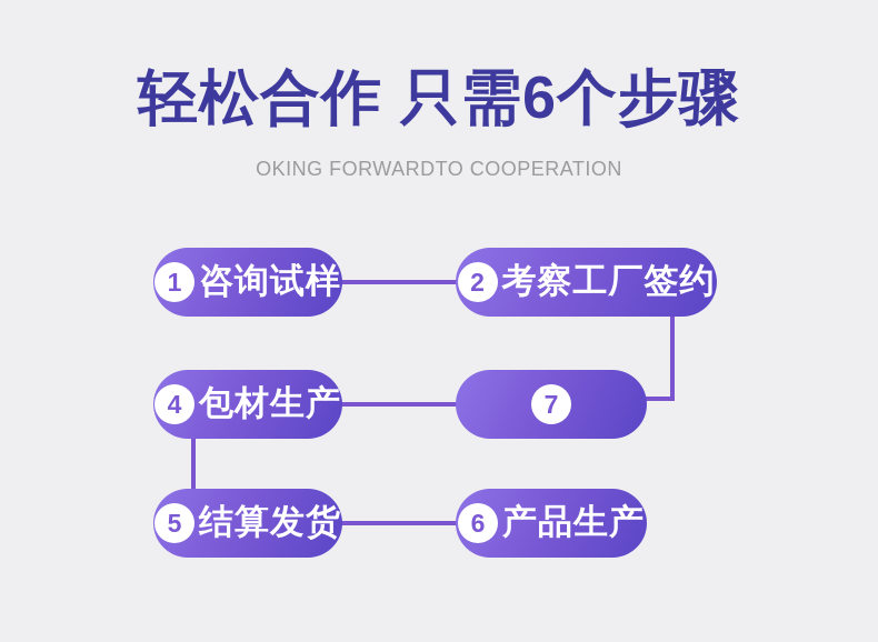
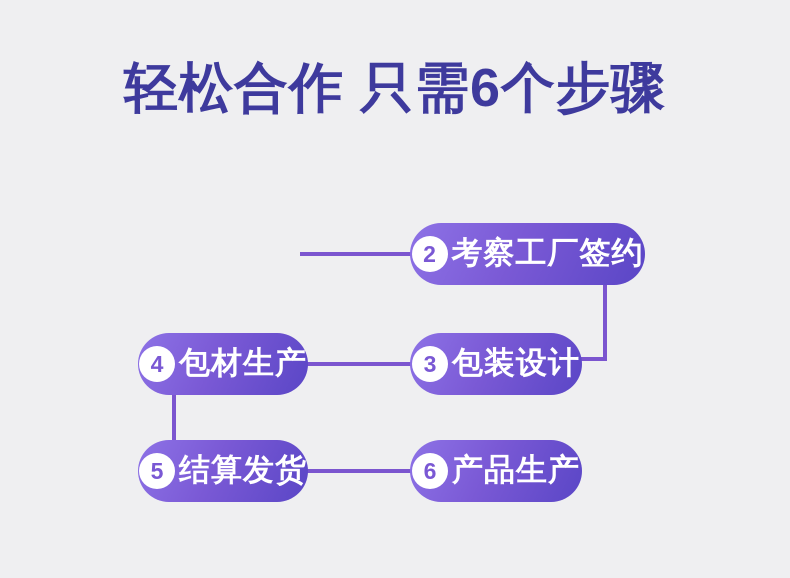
  轻松合作 只需6个步骤
- OKING FORWARDTO COOPERATION
- 1
- 咨询试样
  2
  考察工厂签约
  4
  包材生产
- 7
+ 3
+ 包装设计
  5
  结算发货
  6
  产品生产
